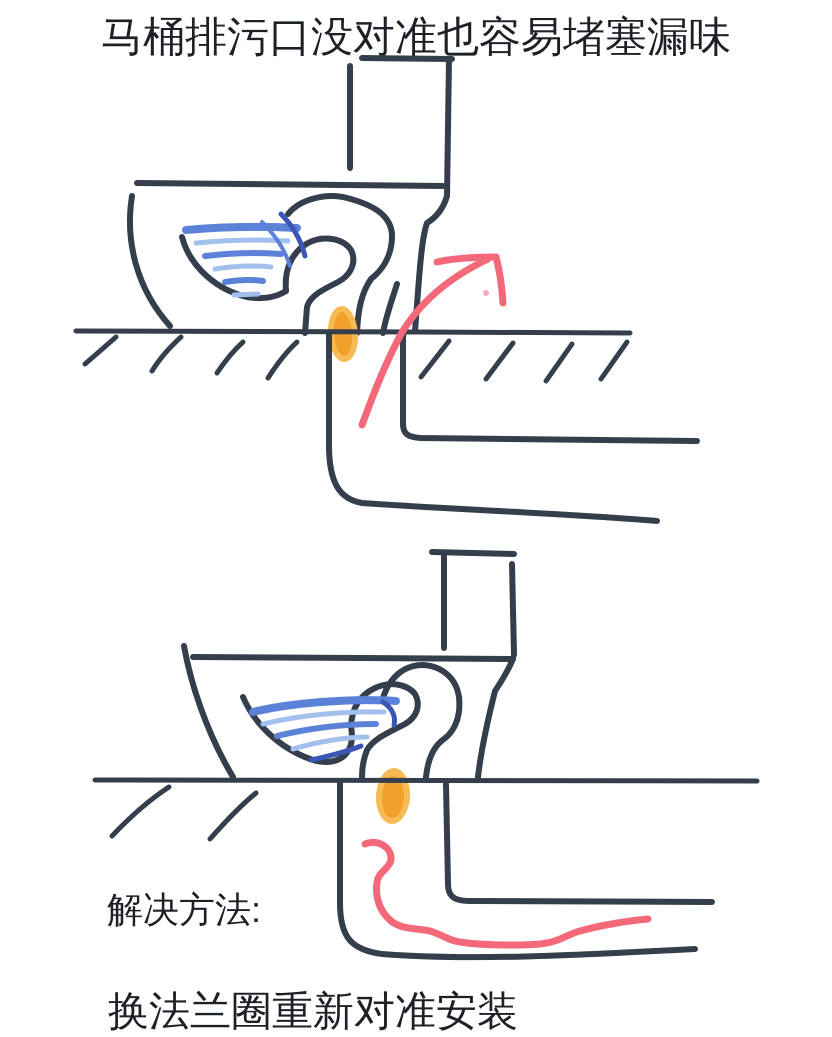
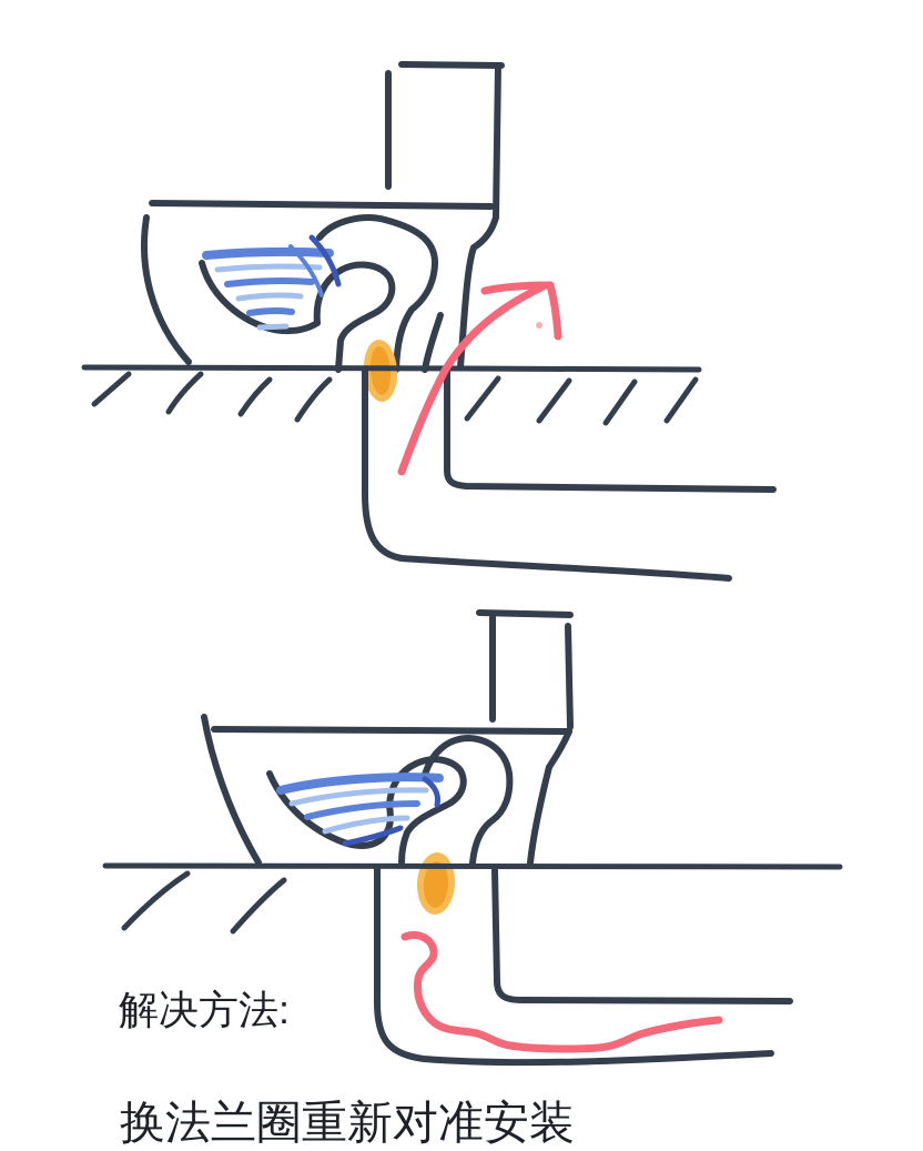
- 马桶排污口没对准也容易堵塞漏味
  解决方法:
  换法兰圈重新对准安装
